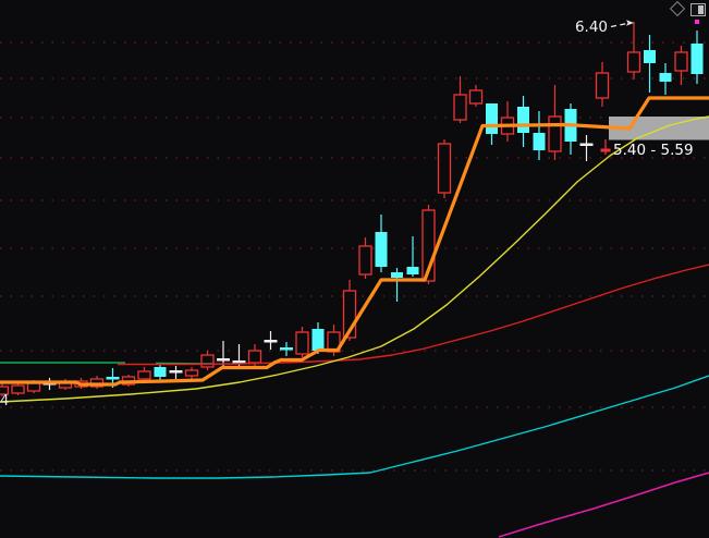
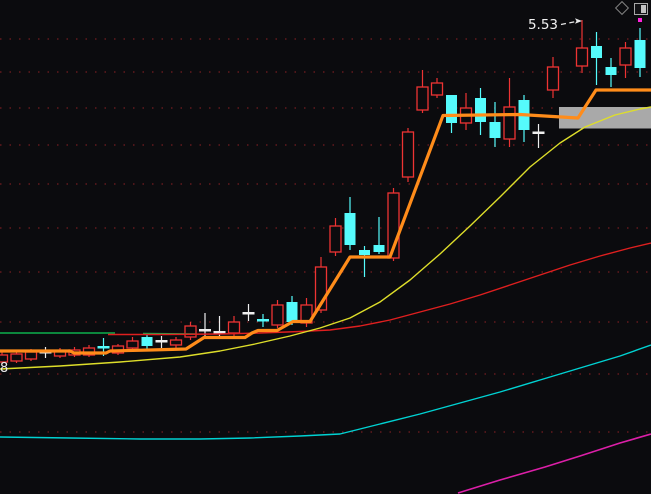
- 6.40
+ 5.53
- 5.40 - 5.59
- 4
+ 8
